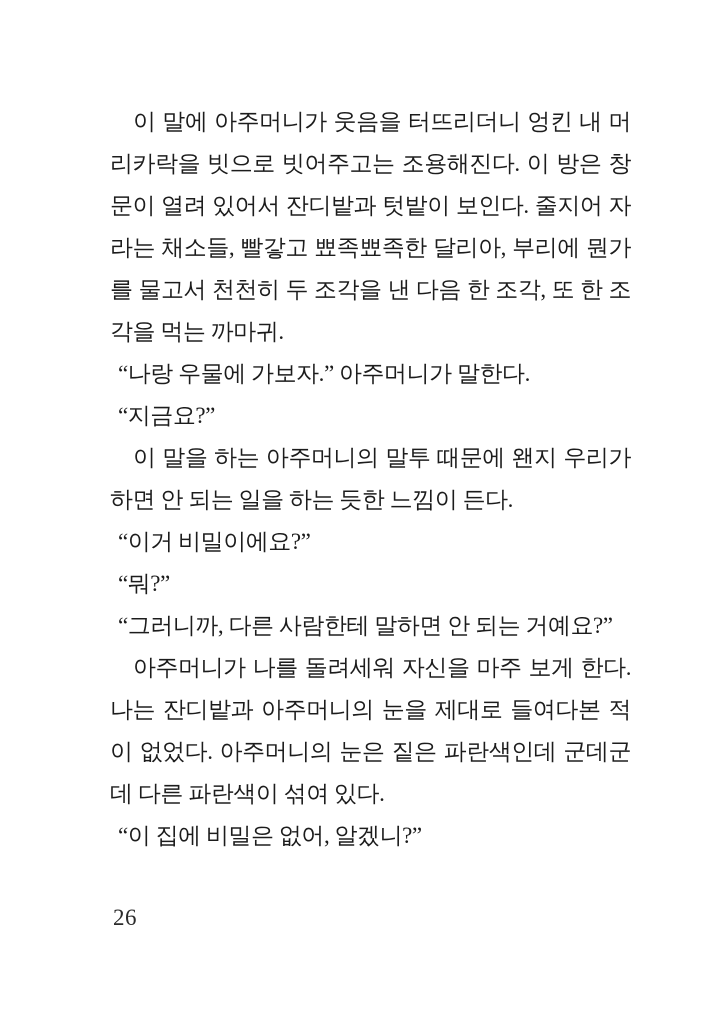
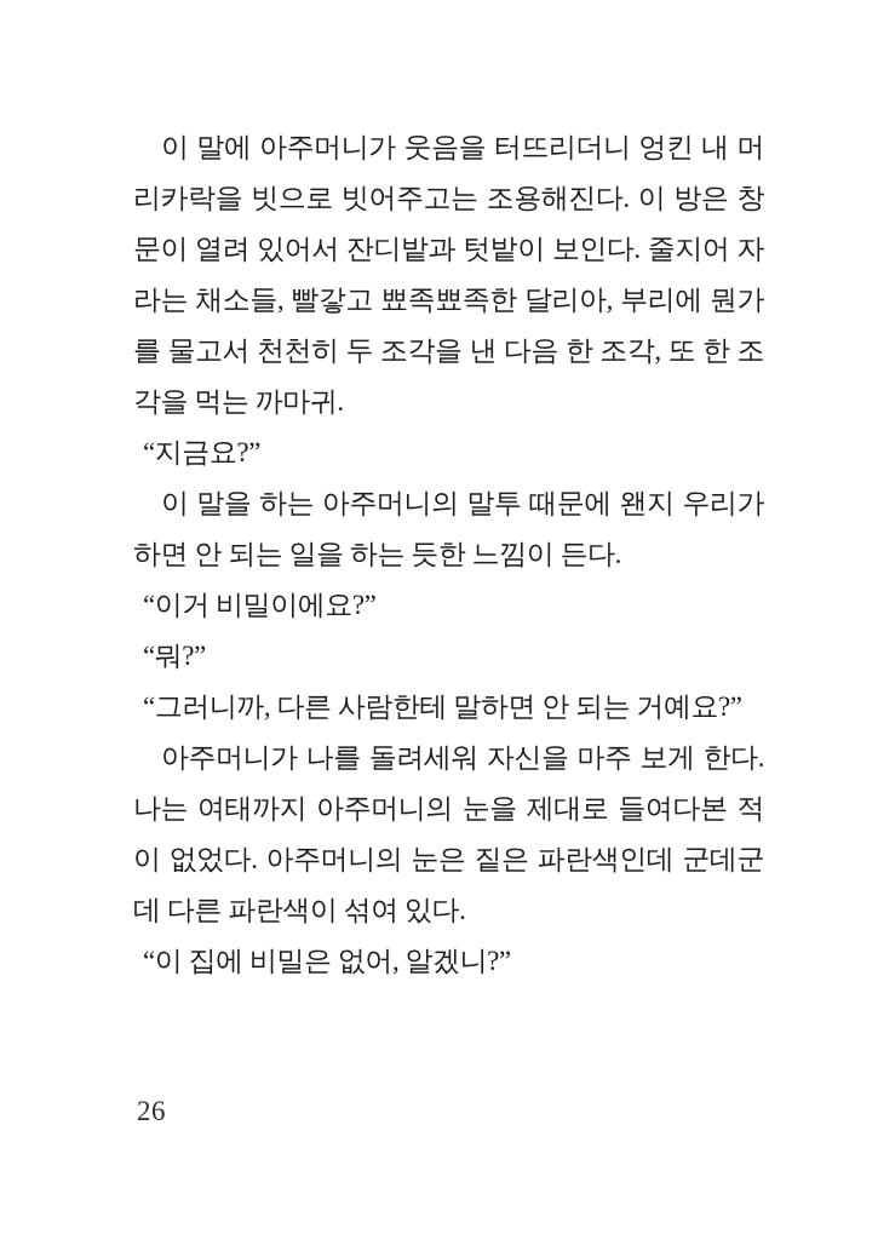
  이 말에 아주머니가 웃음을 터뜨리더니 엉킨 내 머리카락을 빗으로 빗어주고는 조용해진다. 이 방은 창문이 열려 있어서 잔디밭과 텃밭이 보인다. 줄지어 자라는 채소들, 빨갛고 뾰족뾰족한 달리아, 부리에 뭔가를 물고서 천천히 두 조각을 낸 다음 한 조각, 또 한 조각을 먹는 까마귀.
- “나랑 우물에 가보자.” 아주머니가 말한다.
  “지금요?”
  이 말을 하는 아주머니의 말투 때문에 왠지 우리가 하면 안 되는 일을 하는 듯한 느낌이 든다.
  “이거 비밀이에요?”
  “뭐?”
  “그러니까, 다른 사람한테 말하면 안 되는 거예요?”
- 아주머니가 나를 돌려세워 자신을 마주 보게 한다. 나는 잔디밭과 아주머니의 눈을 제대로 들여다본 적이 없었다. 아주머니의 눈은 짙은 파란색인데 군데군데 다른 파란색이 섞여 있다.
+ 아주머니가 나를 돌려세워 자신을 마주 보게 한다. 나는 여태까지 아주머니의 눈을 제대로 들여다본 적이 없었다. 아주머니의 눈은 짙은 파란색인데 군데군데 다른 파란색이 섞여 있다.
  “이 집에 비밀은 없어, 알겠니?”
  26
